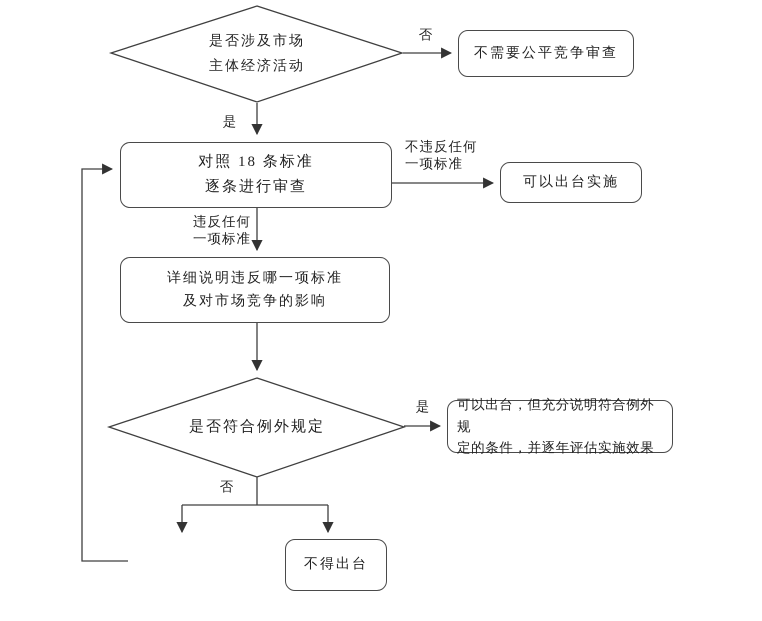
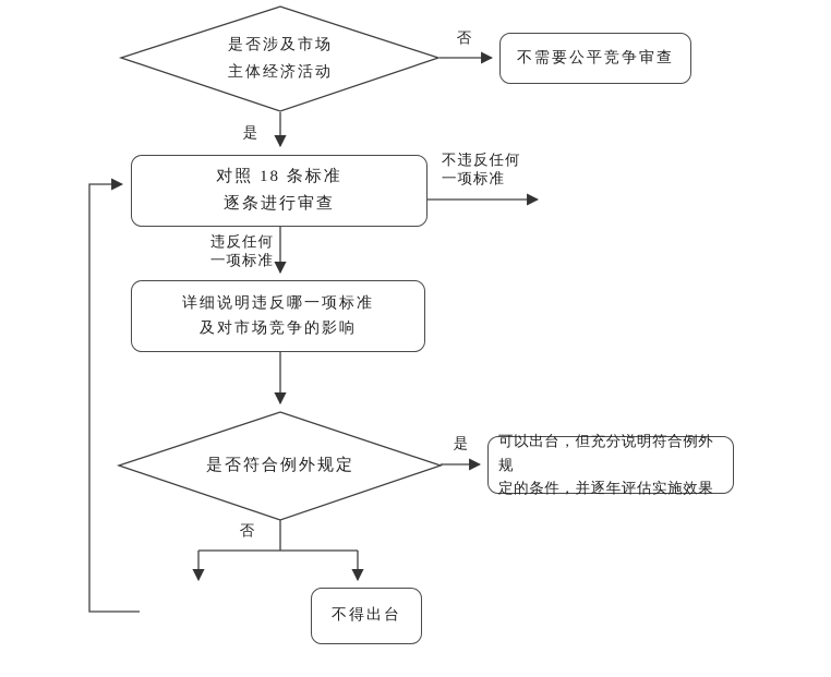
  是否涉及市场
  主体经济活动
  是否符合例外规定
  不需要公平竞争审查
  对照 18 条标准
  逐条进行审查
- 可以出台实施
  详细说明违反哪一项标准
  及对市场竞争的影响
  可以出台，但充分说明符合例外规
  定的条件，并逐年评估实施效果
  不得出台
  否
  是
  不违反任何
  一项标准
  违反任何
  一项标准
  是
  否
